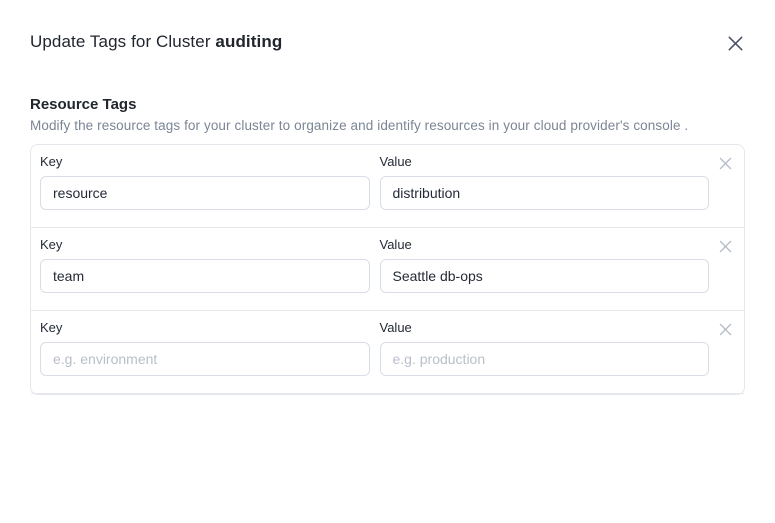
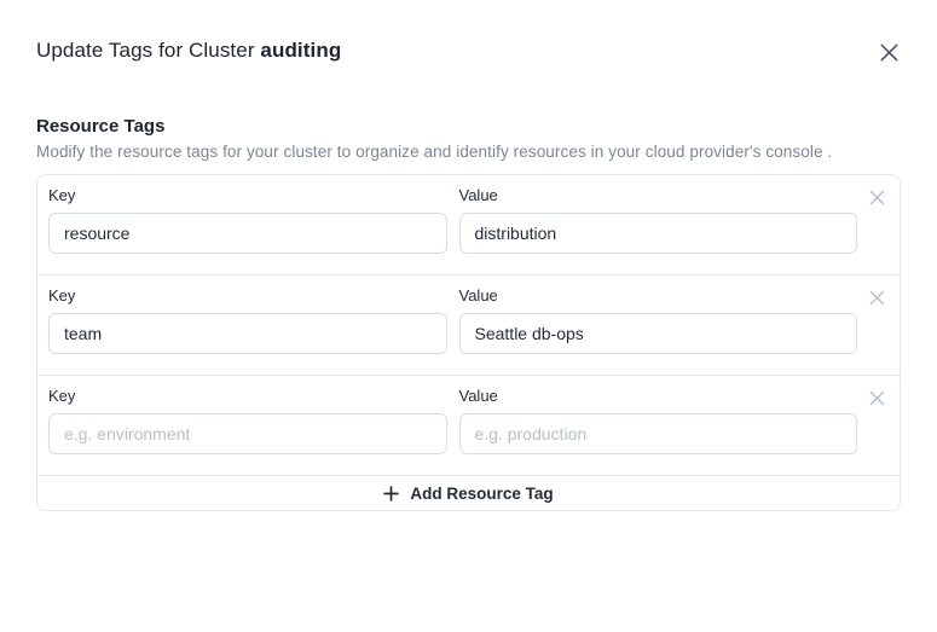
  Update Tags for Cluster auditing
  Resource Tags
  Modify the resource tags for your cluster to organize and identify resources in your cloud provider's console .
  Key
  Value
  resource
  distribution
  Key
  Value
  team
  Seattle db-ops
  Key
  Value
  e.g. environment
  e.g. production
+ Add Resource Tag
